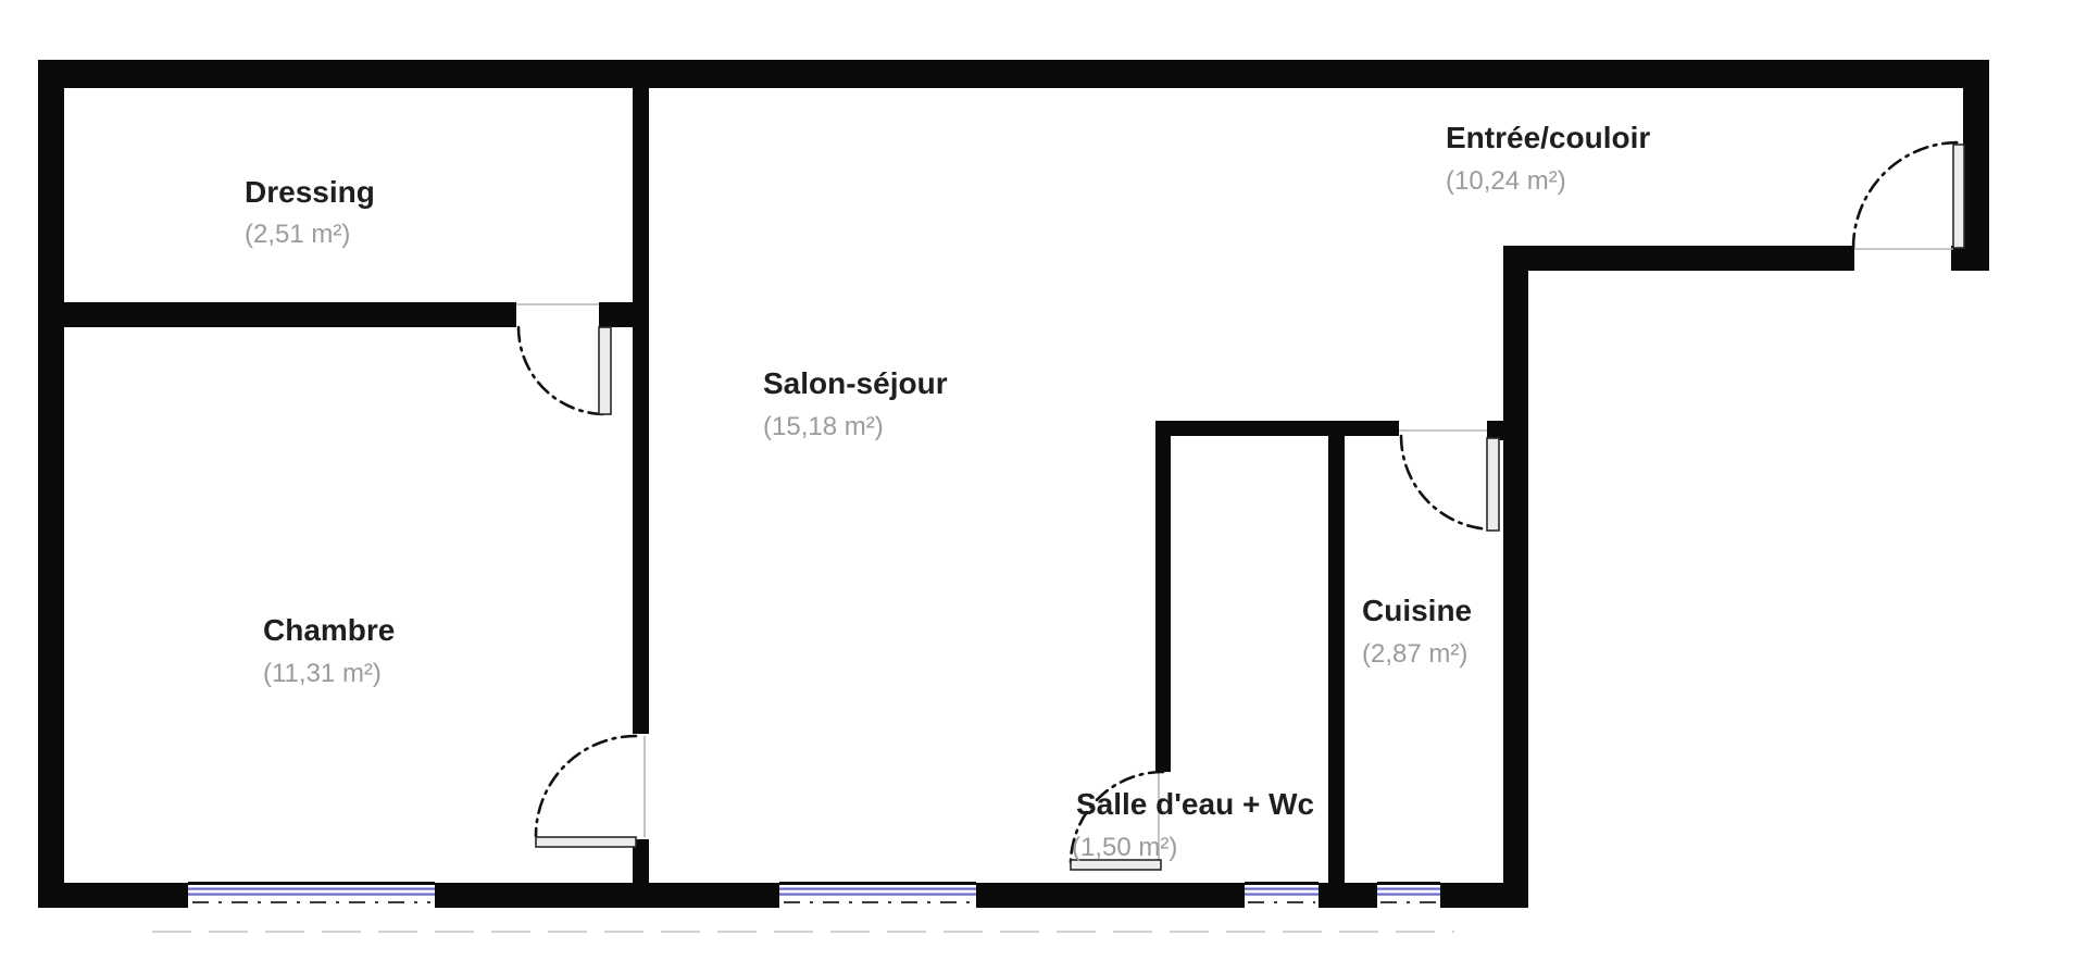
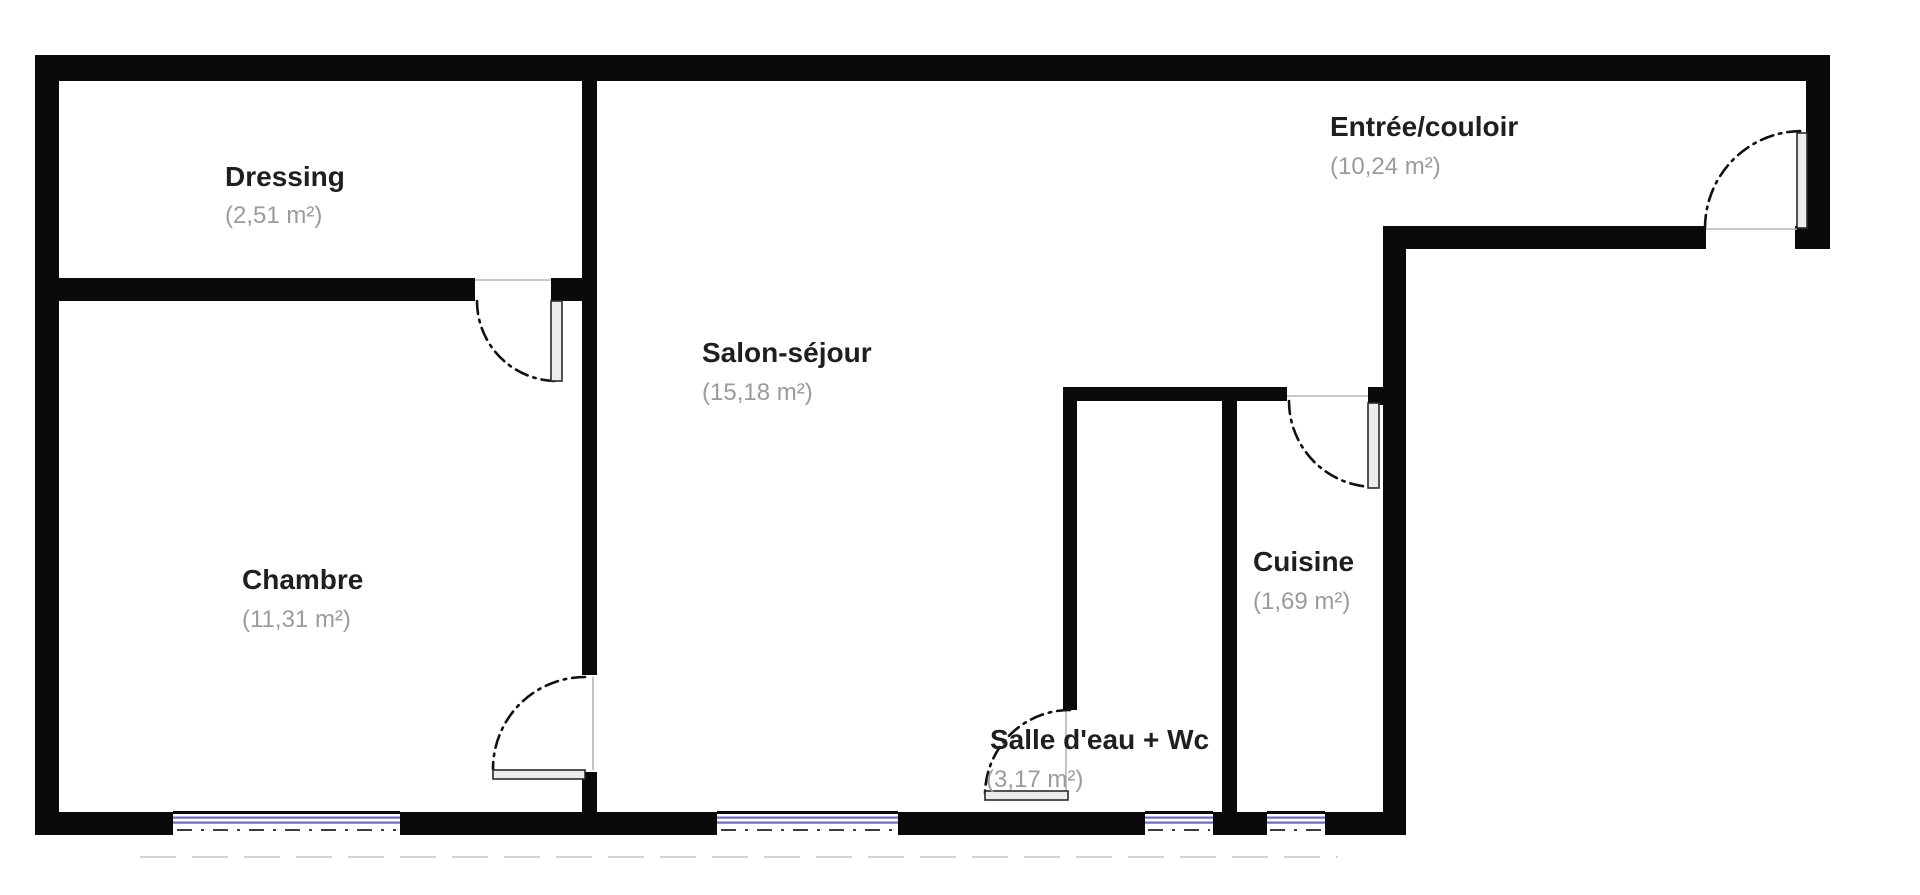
  Dressing
  (2,51 m²)
  Chambre
  (11,31 m²)
  Salon-séjour
  (15,18 m²)
  Salle d'eau + Wc
- (1,50 m²)
+ (3,17 m²)
  Cuisine
- (2,87 m²)
+ (1,69 m²)
  Entrée/couloir
  (10,24 m²)
